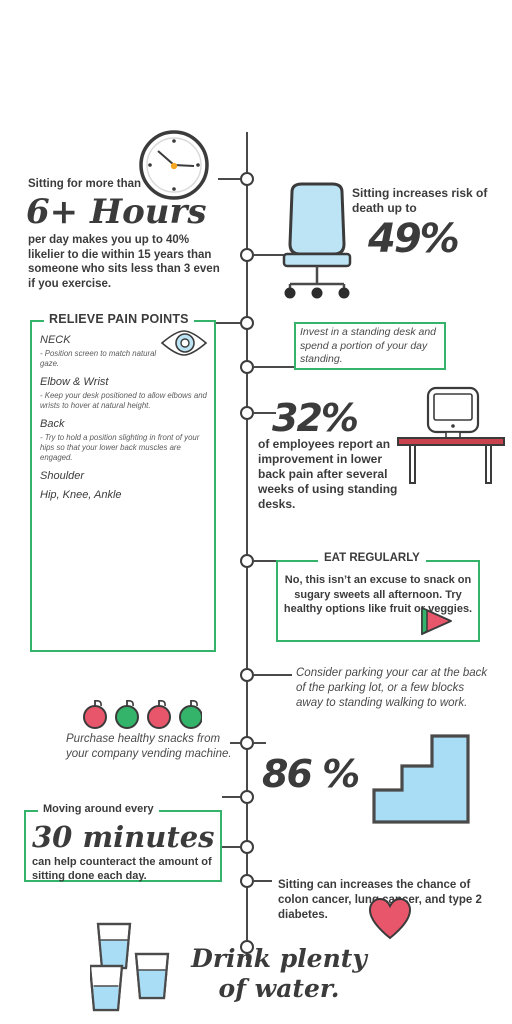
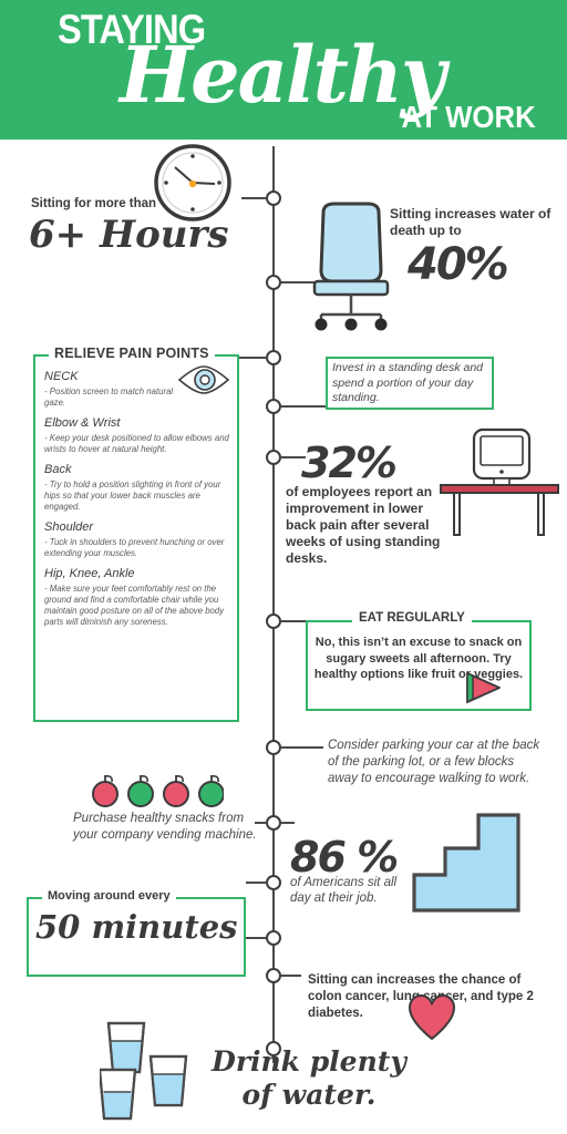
+ STAYING
+ Healthy
+ AT WORK
  Sitting for more than
  6+ Hours
- per day makes you up to 40% likelier to die within 15 years than someone who sits less than 3 even if you exercise.
- Sitting increases risk of death up to
+ Sitting increases water of death up to
- 49%
+ 40%
  NECK
  - Position screen to match natural gaze.
  Elbow & Wrist
  - Keep your desk positioned to allow elbows and wrists to hover at natural height.
  Back
  - Try to hold a position slighting in front of your hips so that your lower back muscles are engaged.
  Shoulder
+ - Tuck in shoulders to prevent hunching or over extending your muscles.
  Hip, Knee, Ankle
+ - Make sure your feet comfortably rest on the ground and find a comfortable chair while you maintain good posture on all of the above body parts will diminish any soreness.
  RELIEVE PAIN POINTS
  Invest in a standing desk and spend a portion of your day standing.
  32%
  of employees report an improvement in lower back pain after several weeks of using standing desks.
  EAT REGULARLY
  No, this isn’t an excuse to snack on sugary sweets all afternoon. Try healthy options like fruit o veggies.
- Consider parking your car at the back of the parking lot, or a few blocks away to standing walking to work.
+ Consider parking your car at the back of the parking lot, or a few blocks away to encourage walking to work.
  86 %
+ of Americans sit all day at their job.
  Purchase healthy snacks from your company vending machine.
  Moving around every
- 30 minutes
+ 50 minutes
- can help counteract the amount of sitting done each day.
  Sitting can increases the chance of colon cancer, lunaer, and type 2 diabetes.
  Drink plenty of water.
